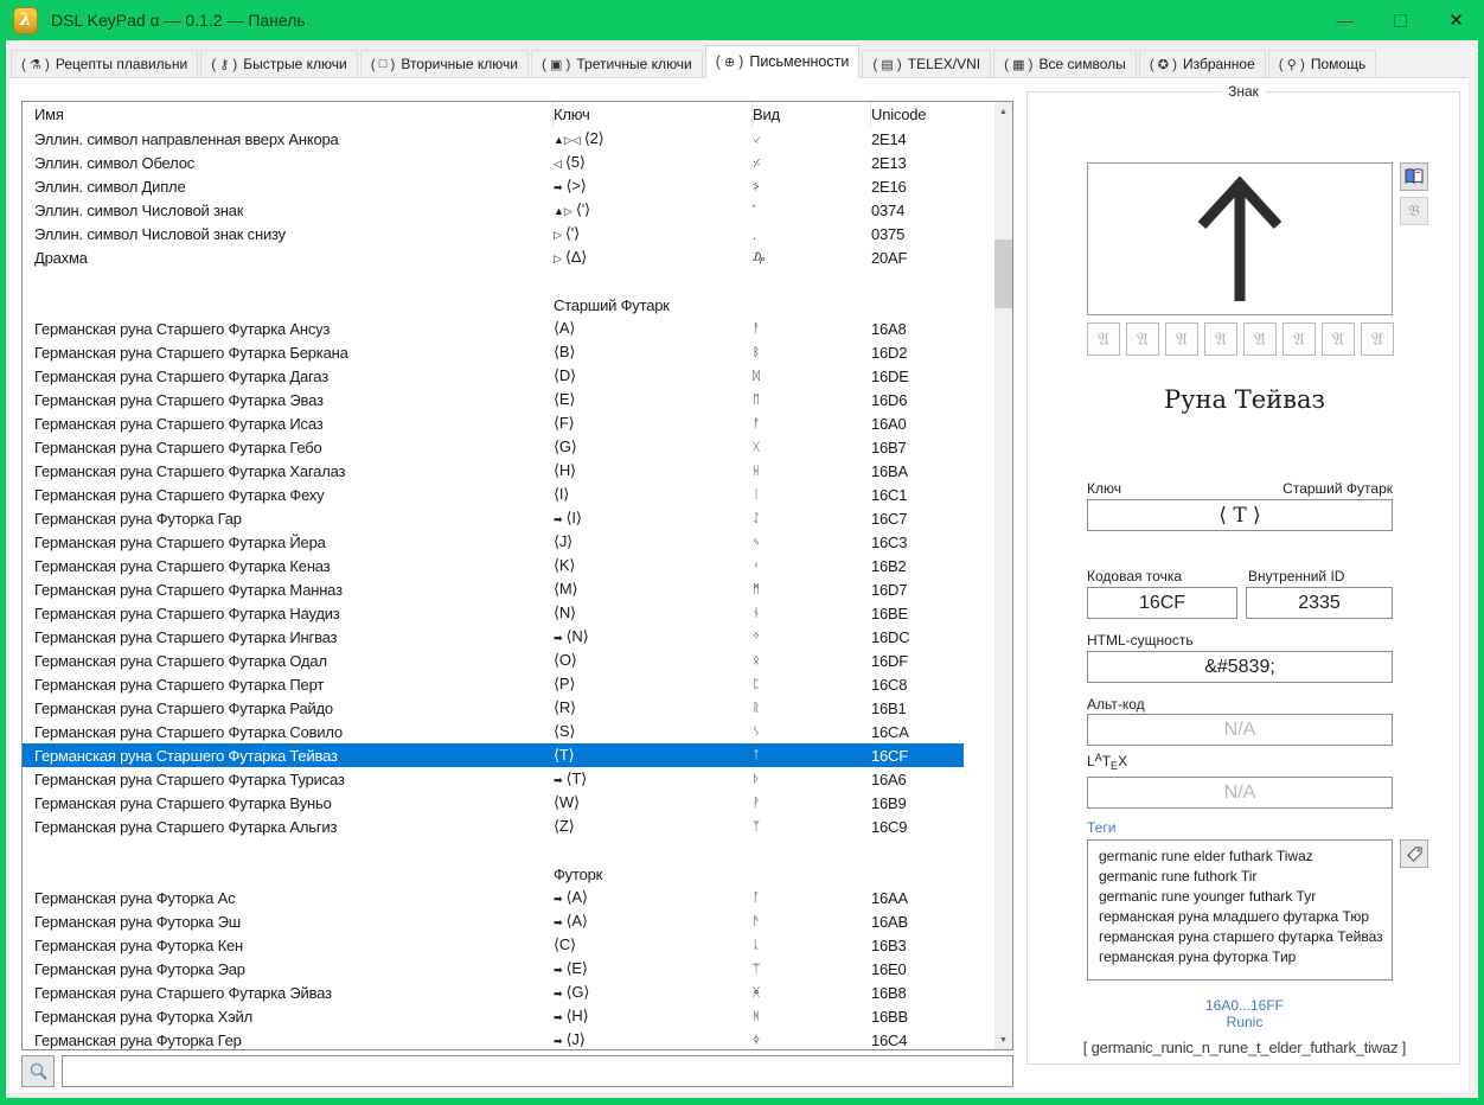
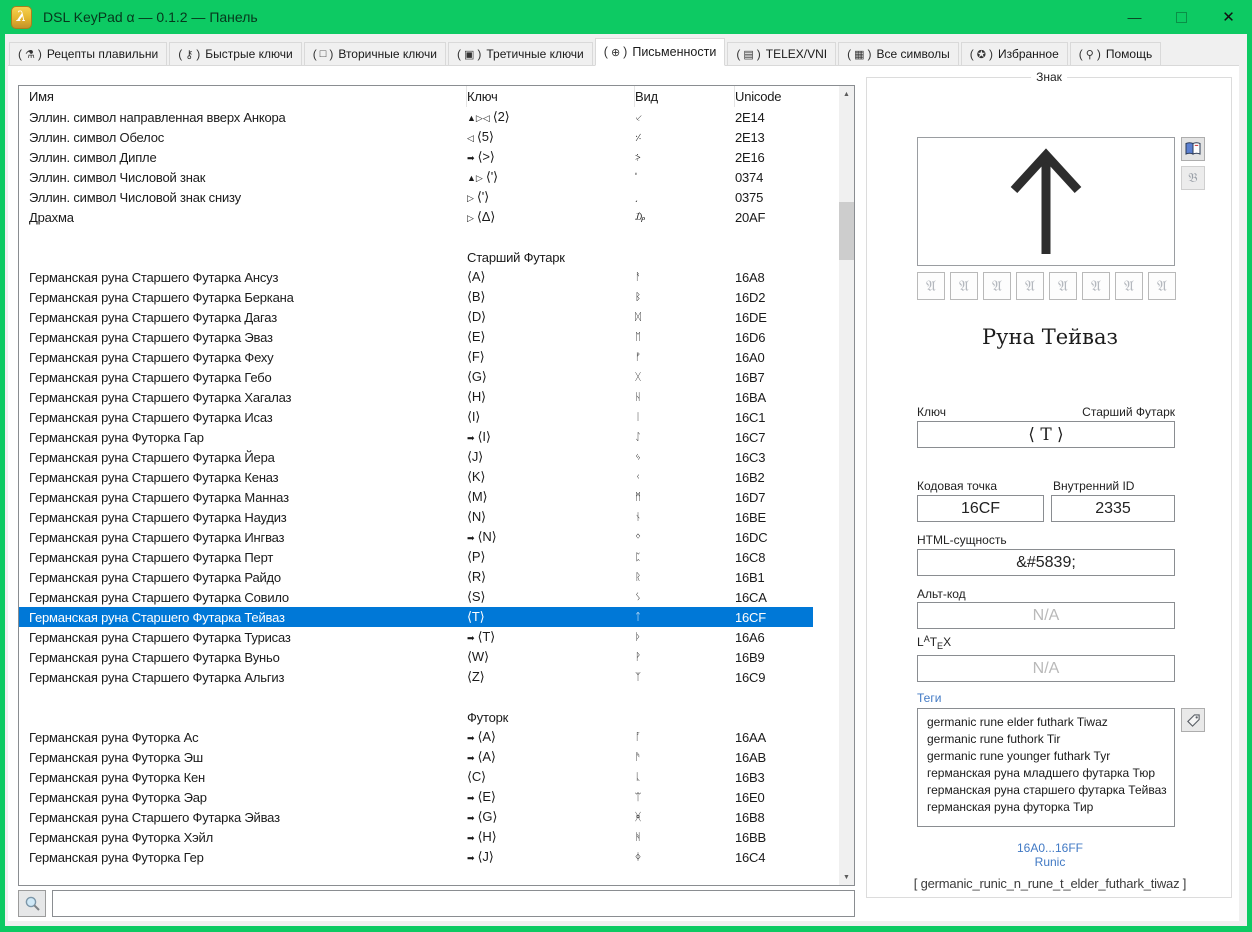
  λ
  DSL KeyPad α — 0.1.2 — Панель
  —
  ✕
  Имя
  Ключ
  Вид
  Unicode
  Эллин. символ направленная вверх Анкора
  ▲▷◁ ⟨2⟩
  ⸔
  2E14
  Эллин. символ Обелос
  ◁ ⟨5⟩
  ⸓
  2E13
  Эллин. символ Дипле
  ➡ ⟨>⟩
  ⸖
  2E16
  Эллин. символ Числовой знак
  ▲▷ ⟨'⟩
  ʹ
  0374
  Эллин. символ Числовой знак снизу
  ▷ ⟨'⟩
  ͵
  0375
  Драхма
  ▷ ⟨Δ⟩
  ₯
  20AF
  Старший Футарк
  Германская руна Старшего Футарка Ансуз
  ⟨A⟩
  ᚨ
  16A8
  Германская руна Старшего Футарка Беркана
  ⟨B⟩
  ᛒ
  16D2
  Германская руна Старшего Футарка Дагаз
  ⟨D⟩
  ᛞ
  16DE
  Германская руна Старшего Футарка Эваз
  ⟨E⟩
  ᛖ
  16D6
- Германская руна Старшего Футарка Исаз
+ Германская руна Старшего Футарка Феху
  ⟨F⟩
  ᚠ
  16A0
  Германская руна Старшего Футарка Гебо
  ⟨G⟩
  ᚷ
  16B7
  Германская руна Старшего Футарка Хагалаз
  ⟨H⟩
  ᚺ
  16BA
- Германская руна Старшего Футарка Феху
+ Германская руна Старшего Футарка Исаз
  ⟨I⟩
  ᛁ
  16C1
  Германская руна Футорка Гар
  ➡ ⟨I⟩
  ᛇ
  16C7
  Германская руна Старшего Футарка Йера
  ⟨J⟩
  ᛃ
  16C3
  Германская руна Старшего Футарка Кеназ
  ⟨K⟩
  ᚲ
  16B2
  Германская руна Старшего Футарка Манназ
  ⟨M⟩
  ᛗ
  16D7
  Германская руна Старшего Футарка Наудиз
  ⟨N⟩
  ᚾ
  16BE
  Германская руна Старшего Футарка Ингваз
  ➡ ⟨N⟩
  ᛜ
  16DC
- Германская руна Старшего Футарка Одал
- ⟨O⟩
- ᛟ
- 16DF
  Германская руна Старшего Футарка Перт
  ⟨P⟩
  ᛈ
  16C8
  Германская руна Старшего Футарка Райдо
  ⟨R⟩
  ᚱ
  16B1
  Германская руна Старшего Футарка Совило
  ⟨S⟩
  ᛊ
  16CA
  Германская руна Старшего Футарка Тейваз
  ⟨T⟩
  ᛏ
  16CF
  Германская руна Старшего Футарка Турисаз
  ➡ ⟨T⟩
  ᚦ
  16A6
  Германская руна Старшего Футарка Вуньо
  ⟨W⟩
  ᚹ
  16B9
  Германская руна Старшего Футарка Альгиз
  ⟨Z⟩
  ᛉ
  16C9
  Футорк
  Германская руна Футорка Ас
  ➡ ⟨A⟩
  ᚪ
  16AA
  Германская руна Футорка Эш
  ➡ ⟨A⟩
  ᚫ
  16AB
  Германская руна Футорка Кен
  ⟨C⟩
  ᚳ
  16B3
  Германская руна Футорка Эар
  ➡ ⟨E⟩
  ᛠ
  16E0
  Германская руна Старшего Футарка Эйваз
  ➡ ⟨G⟩
  ᚸ
  16B8
  Германская руна Футорка Хэйл
  ➡ ⟨H⟩
  ᚻ
  16BB
  Германская руна Футорка Гер
  ➡ ⟨J⟩
  ᛄ
  16C4
  Знак
  𝔅
  𝔄
  𝔄
  𝔄
  𝔄
  𝔄
  𝔄
  𝔄
  𝔄
  Руна Тейваз
  Ключ
  Старший Футарк
  ⟨ T ⟩
  Кодовая точка
  Внутренний ID
  16CF
  2335
  HTML-сущность
  &#5839;
  Альт-код
  N/A
  LATEX
  N/A
  Теги
  germanic rune elder futhark Tiwaz
  germanic rune futhork Tir
  germanic rune younger futhark Tyr
  германская руна младшего футарка Тюр
  германская руна старшего футарка Тейваз
  германская руна футорка Тир
  16A0...16FF
  Runic
  [ germanic_runic_n_rune_t_elder_futhark_tiwaz ]
  (
  ⚗
  )
  Рецепты плавильни
  (
  ⚷
  )
  Быстрые ключи
  (
  □
  )
  Вторичные ключи
  (
  ▣
  )
  Третичные ключи
  (
  ⊕
  )
  Письменности
  (
  ▤
  )
  TELEX/VNI
  (
  ▦
  )
  Все символы
  (
  ✪
  )
  Избранное
  (
  ⚲
  )
  Помощь
